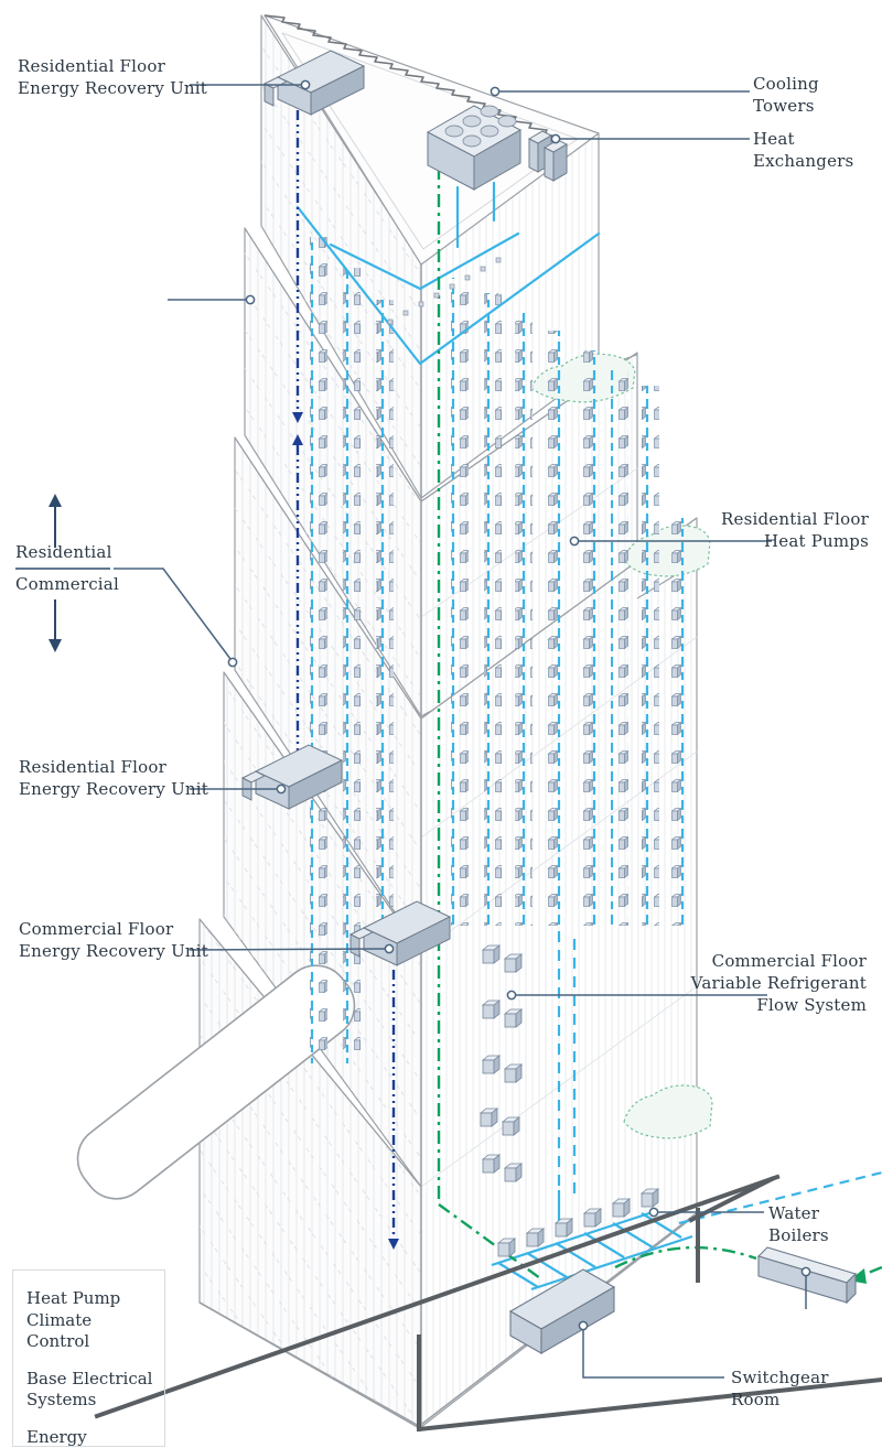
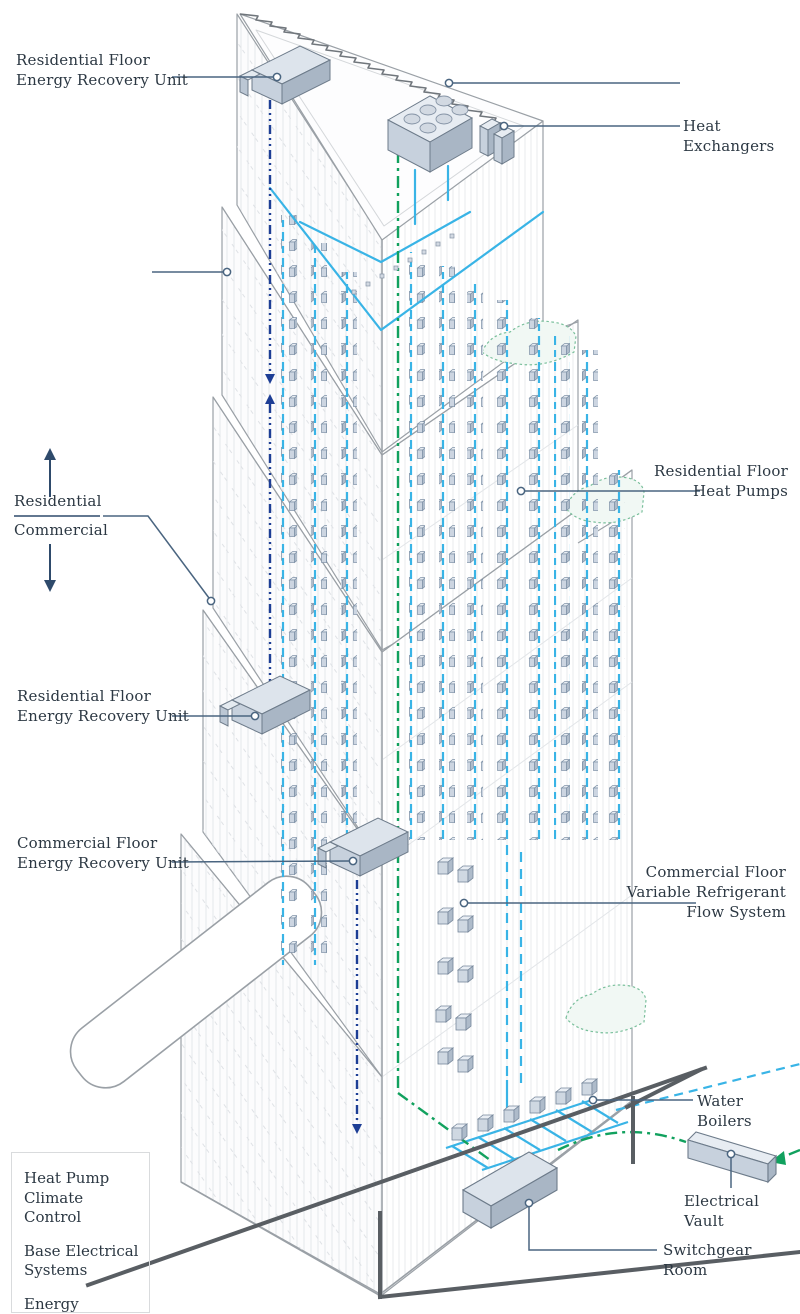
  Residential Floor
  Energy Recovery Unit
- Cooling Towers
  Heat Exchangers
  Residential
  Commercial
  Residential Floor
  Heat Pumps
  Residential Floor
  Energy Recovery Unit
  Commercial Floor
  Energy Recovery Unit
  Commercial Floor
  Variable Refrigerant
  Flow System
  Water Boilers
+ Electrical Vault
  Switchgear Room
  Heat Pump
  Climate Control
  Base Electrical
  Systems
